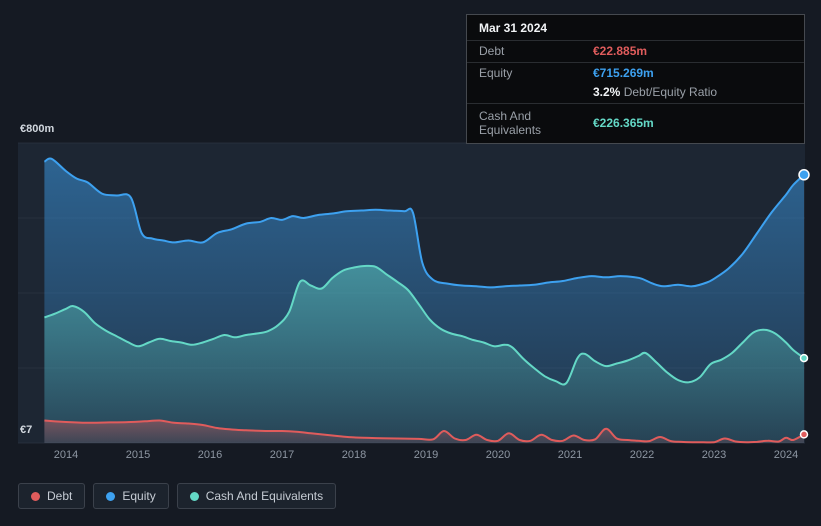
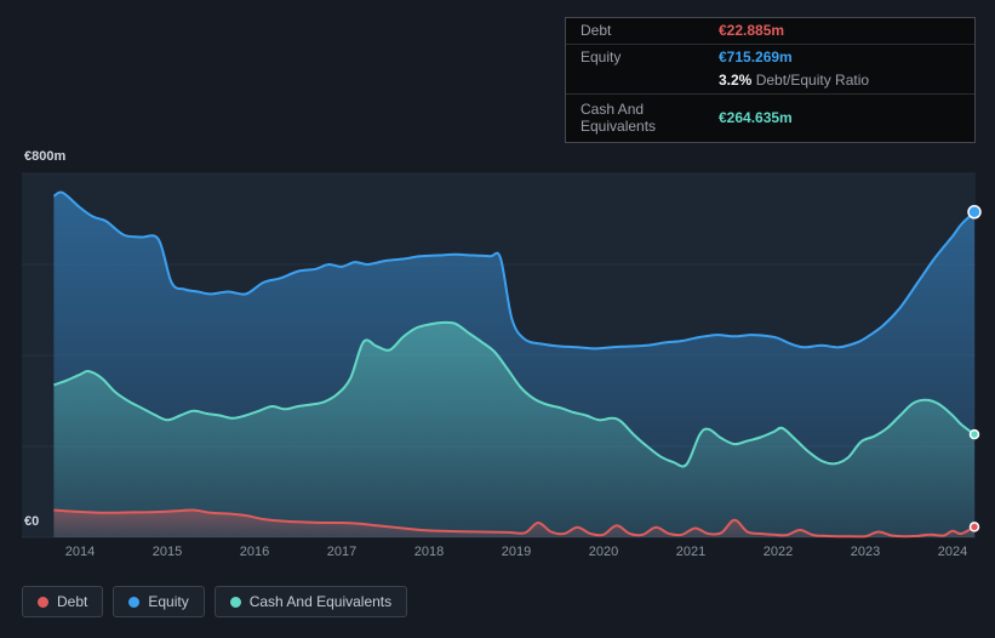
  €800m
- €7
+ €0
  2014
  2015
  2016
  2017
  2018
  2019
  2020
  2021
  2022
  2023
  2024
- Mar 31 2024
  Debt
  €22.885m
  Equity
  €715.269m
  3.2% Debt/Equity Ratio
  Cash And Equivalents
- €226.365m
+ €264.635m
  Debt
  Equity
  Cash And Equivalents
